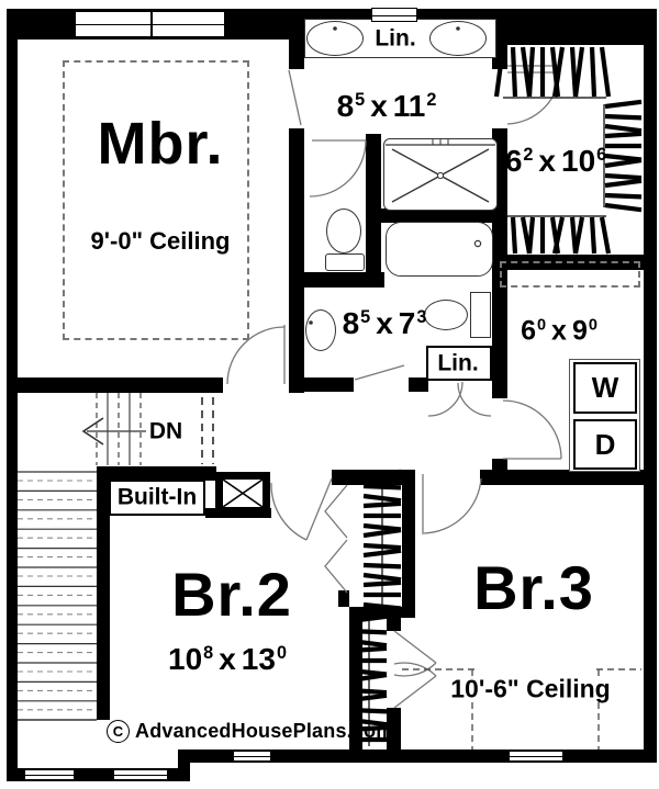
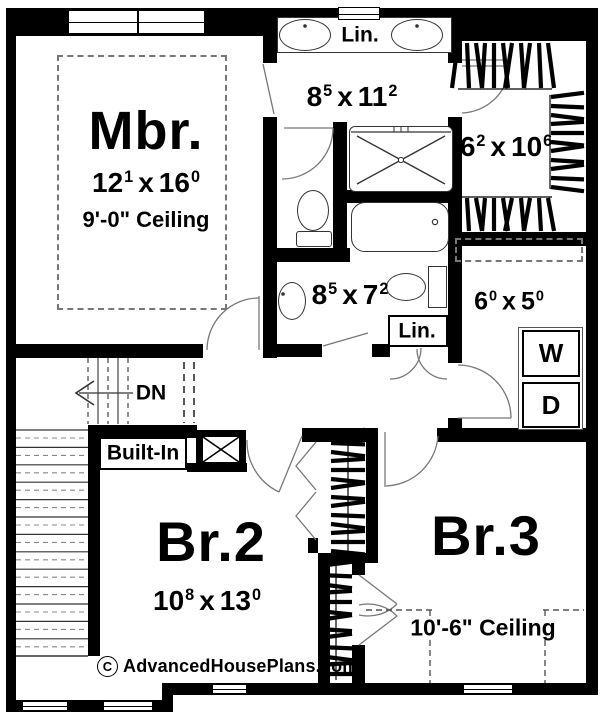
  Mbr.
+ 121 x 160
  9'-0" Ceiling
  85 x 112
  Lin.
  62 x 106
- 85 x 73
+ 85 x 72
  Lin.
- 60 x 90
+ 60 x 50
  W
  D
  DN
  Built-In
  Br.2
  108 x 130
  Br.3
  10'-6" Ceiling
  C
  AdvancedHousePlans.com
